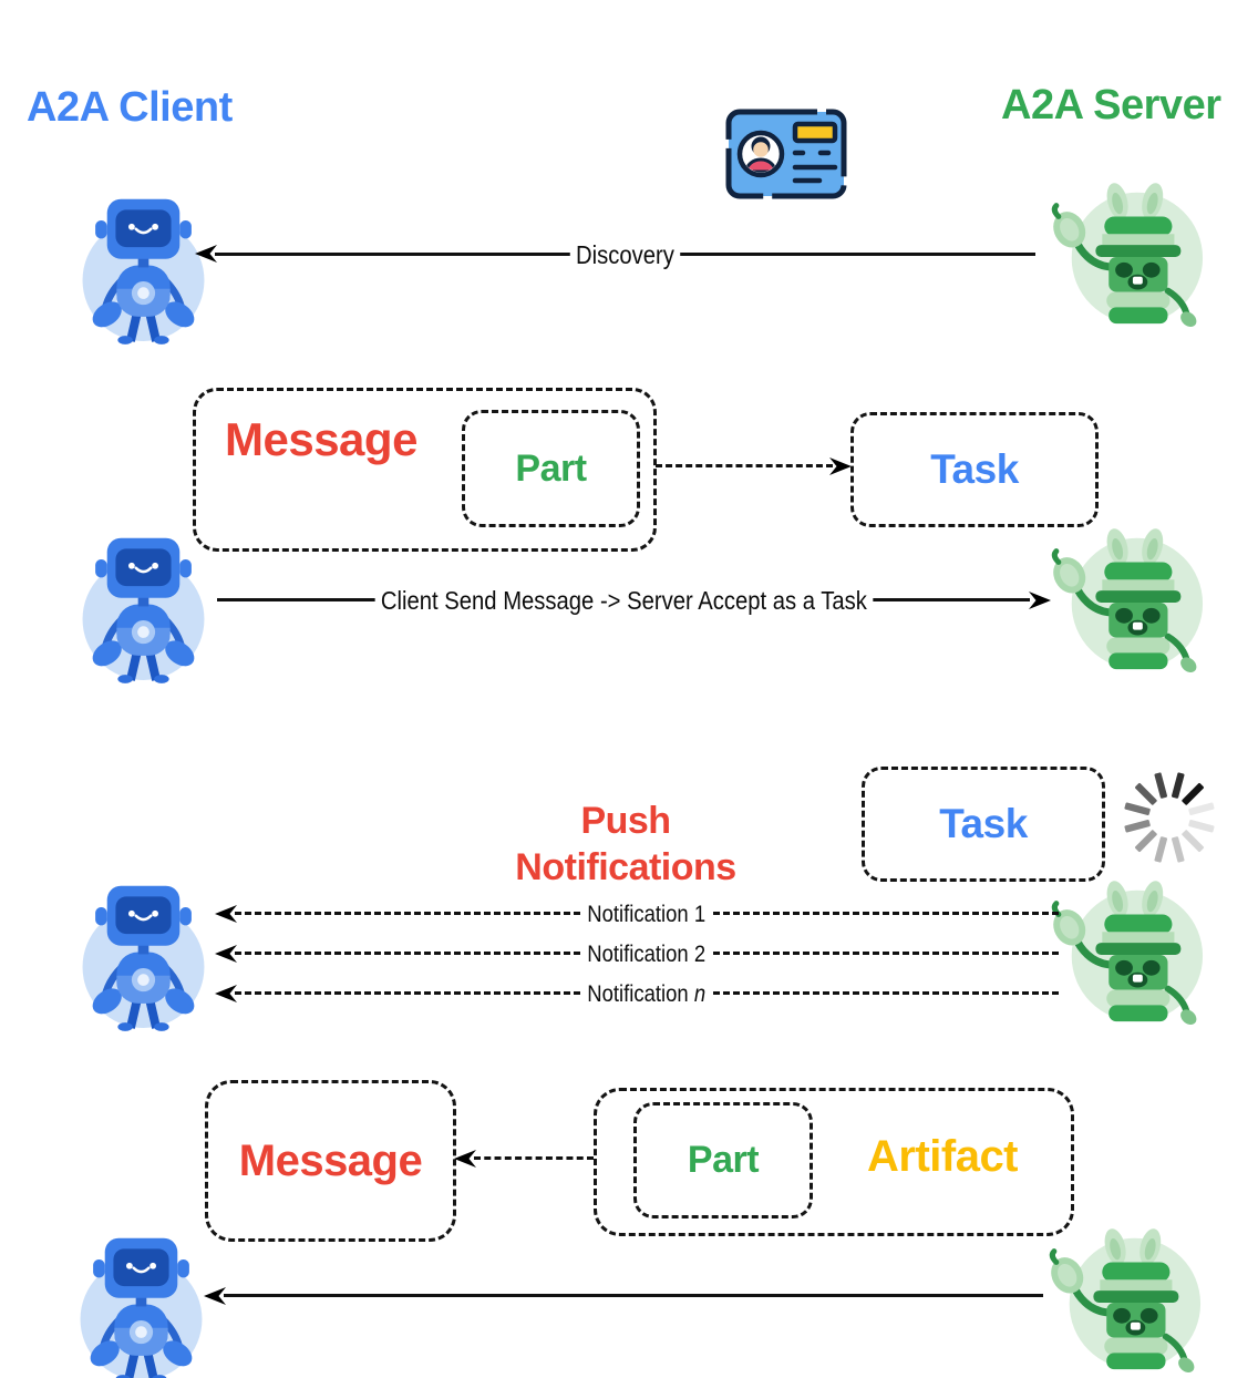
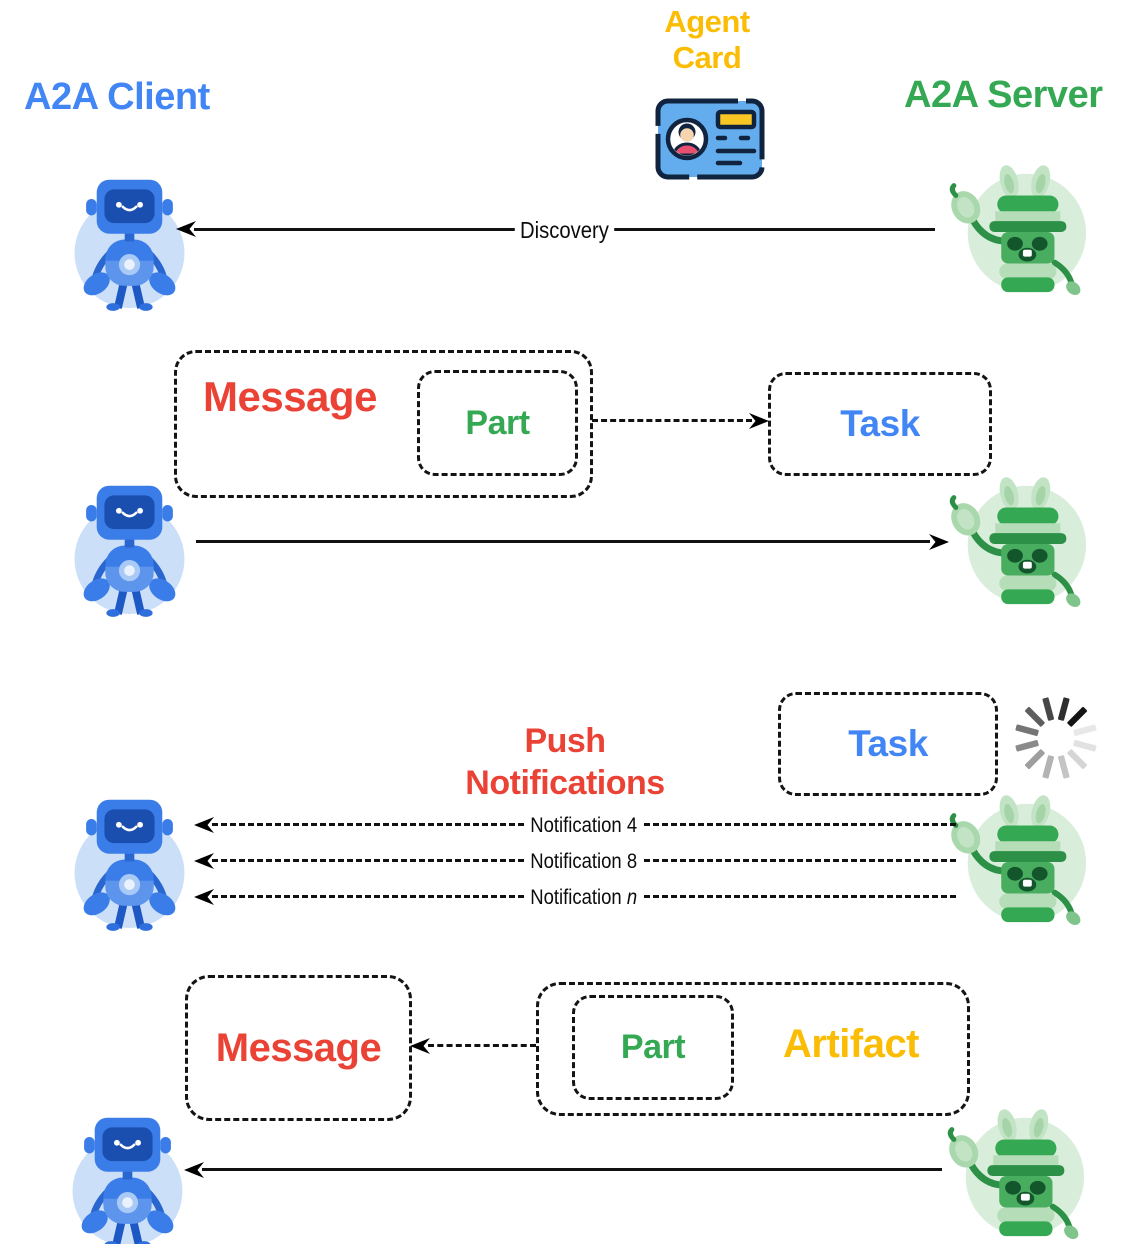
  A2A Client
+ Agent
+ Card
  A2A Server
  Discovery
  Message
  Part
  Task
- Client Send Message -> Server Accept as a Task
  Push
  Notifications
  Task
- Notification 1
+ Notification 4
- Notification 2
+ Notification 8
  Notification n
  Message
  Part
  Artifact
